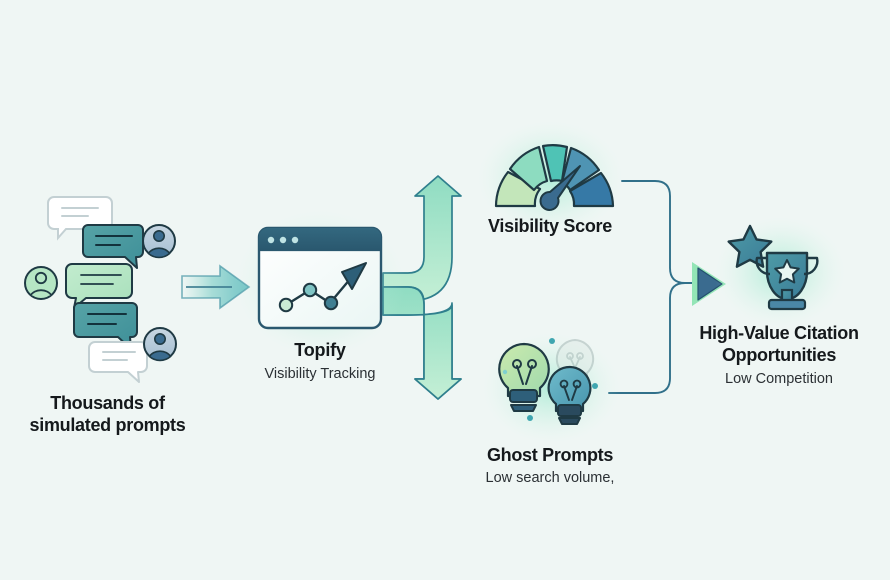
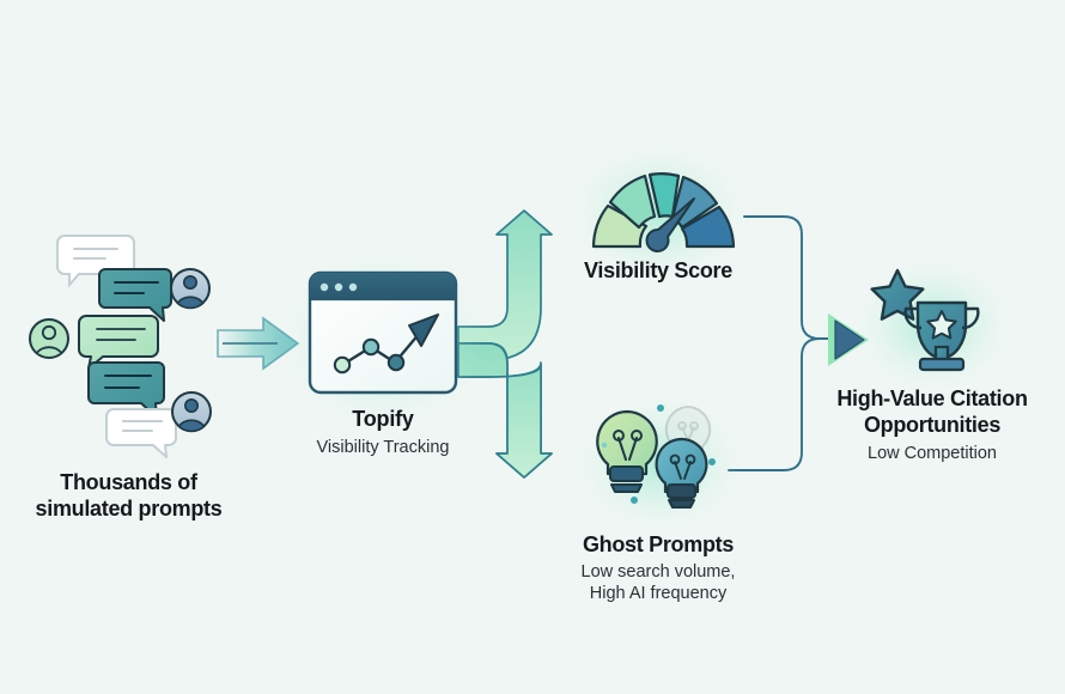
  Thousands of
  simulated prompts
  Topify
  Visibility Tracking
  Visibility Score
  Ghost Prompts
  Low search volume,
+ High AI frequency
  High-Value Citation
  Opportunities
  Low Competition
